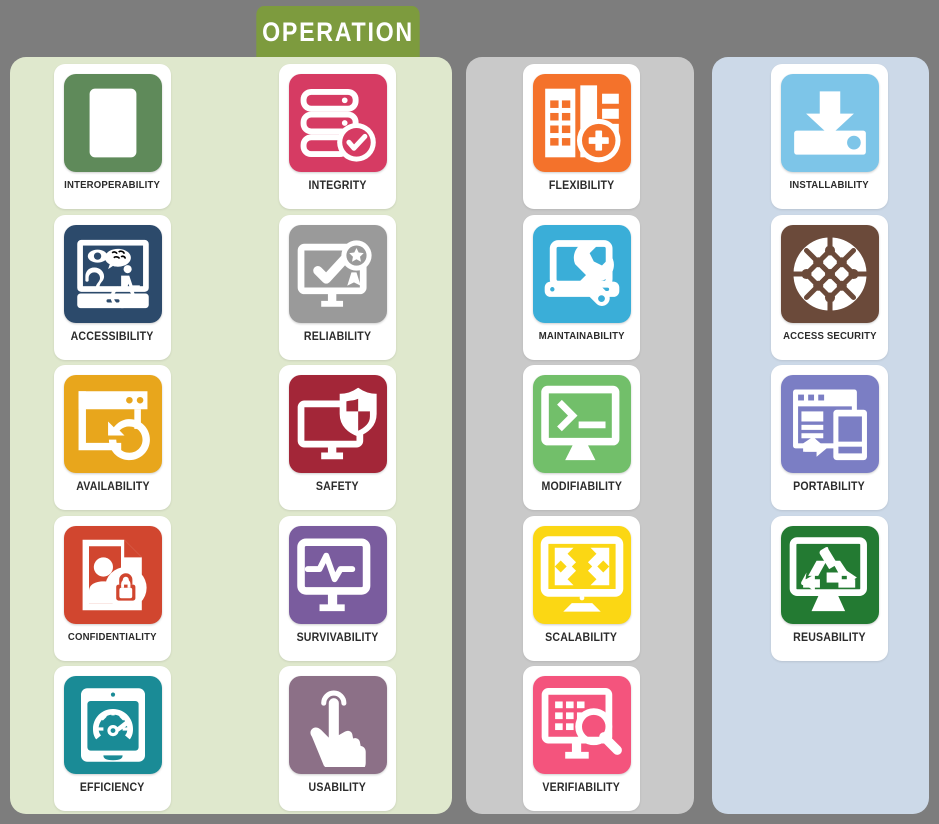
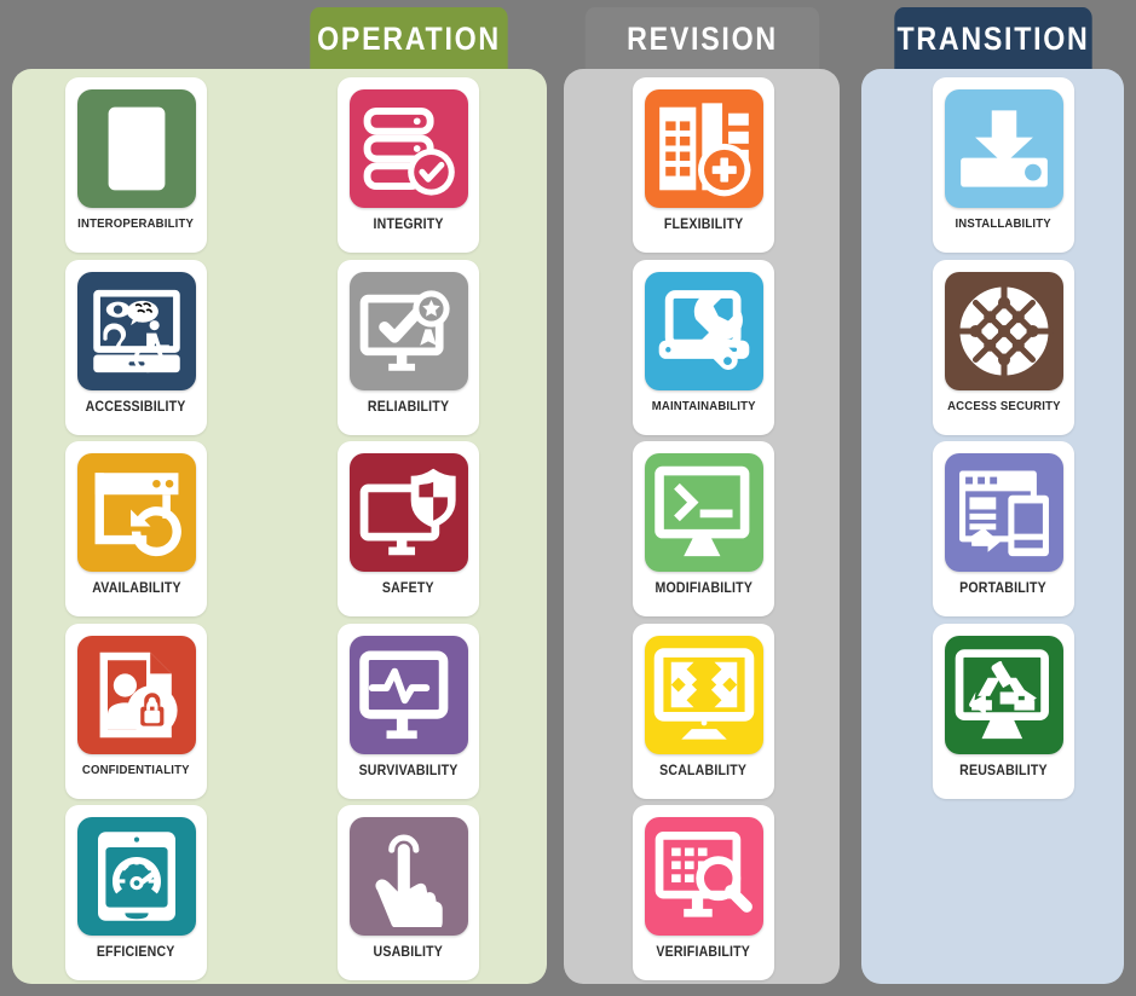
  OPERATION
+ REVISION
+ TRANSITION
  INTEROPERABILITY
  ACCESSIBILITY
  AVAILABILITY
  CONFIDENTIALITY
  EFFICIENCY
  INTEGRITY
  RELIABILITY
  SAFETY
  SURVIVABILITY
  USABILITY
  FLEXIBILITY
  MAINTAINABILITY
  MODIFIABILITY
  SCALABILITY
  VERIFIABILITY
  INSTALLABILITY
  ACCESS SECURITY
  PORTABILITY
  REUSABILITY
